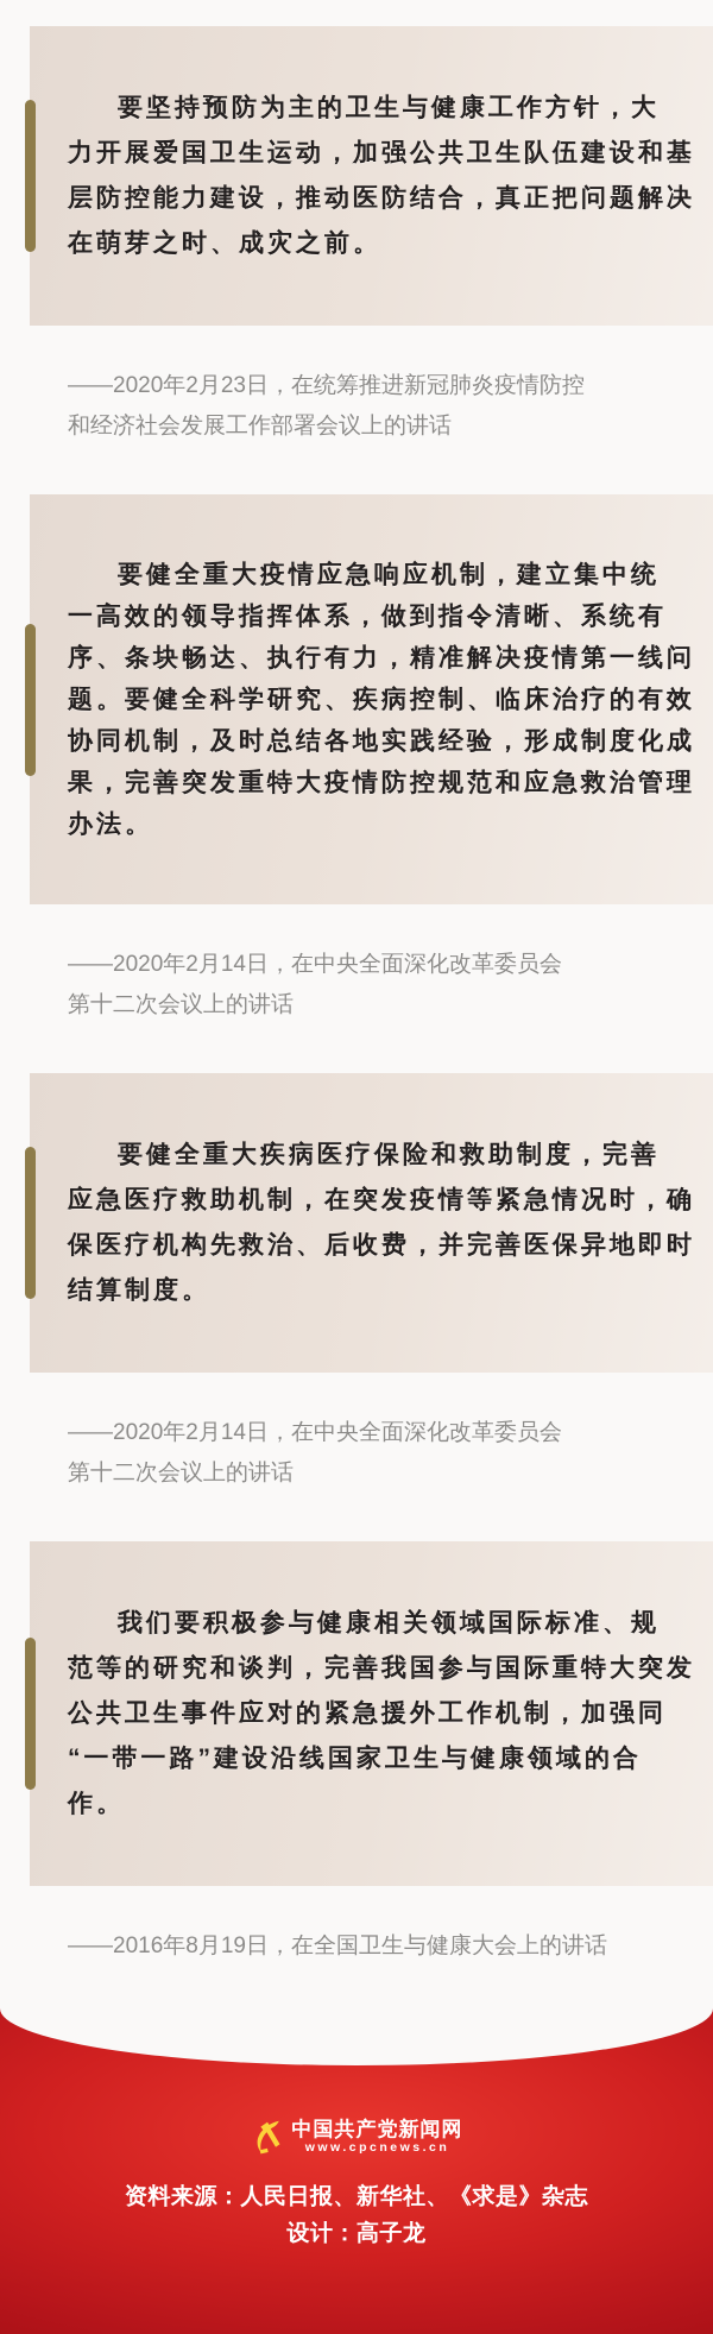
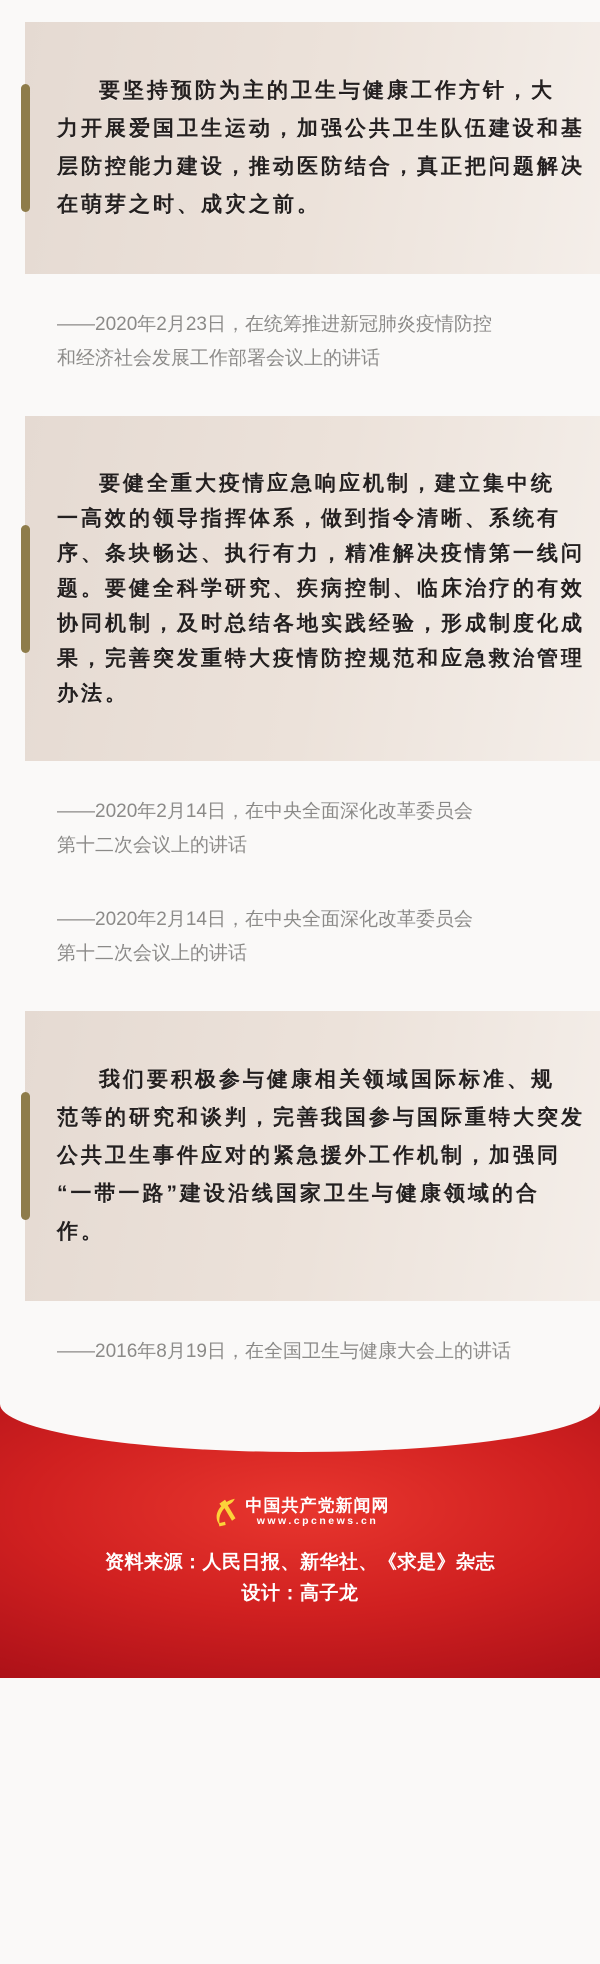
  要坚持预防为主的卫生与健康工作方针，大
  力开展爱国卫生运动，加强公共卫生队伍建设和基
  层防控能力建设，推动医防结合，真正把问题解决
  在萌芽之时、成灾之前。
  ——2020年2月23日，在统筹推进新冠肺炎疫情防控
  和经济社会发展工作部署会议上的讲话
  要健全重大疫情应急响应机制，建立集中统
  一高效的领导指挥体系，做到指令清晰、系统有
  序、条块畅达、执行有力，精准解决疫情第一线问
  题。要健全科学研究、疾病控制、临床治疗的有效
  协同机制，及时总结各地实践经验，形成制度化成
  果，完善突发重特大疫情防控规范和应急救治管理
  办法。
  ——2020年2月14日，在中央全面深化改革委员会
  第十二次会议上的讲话
- 要健全重大疾病医疗保险和救助制度，完善
- 应急医疗救助机制，在突发疫情等紧急情况时，确
- 保医疗机构先救治、后收费，并完善医保异地即时
- 结算制度。
  ——2020年2月14日，在中央全面深化改革委员会
  第十二次会议上的讲话
  我们要积极参与健康相关领域国际标准、规
  范等的研究和谈判，完善我国参与国际重特大突发
  公共卫生事件应对的紧急援外工作机制，加强同
  “一带一路”建设沿线国家卫生与健康领域的合
  作。
  ——2016年8月19日，在全国卫生与健康大会上的讲话
  中国共产党新闻网
  www.cpcnews.cn
  资料来源：人民日报、新华社、《求是》杂志
  设计：高子龙
